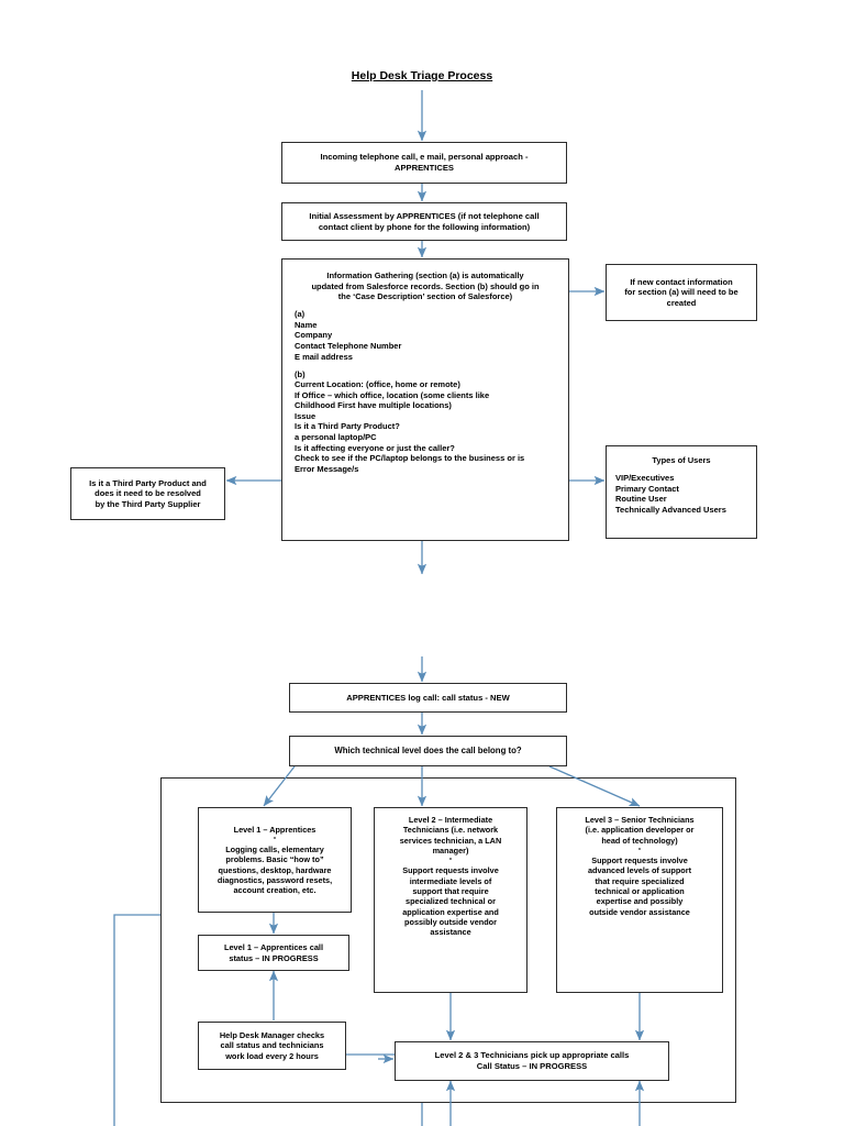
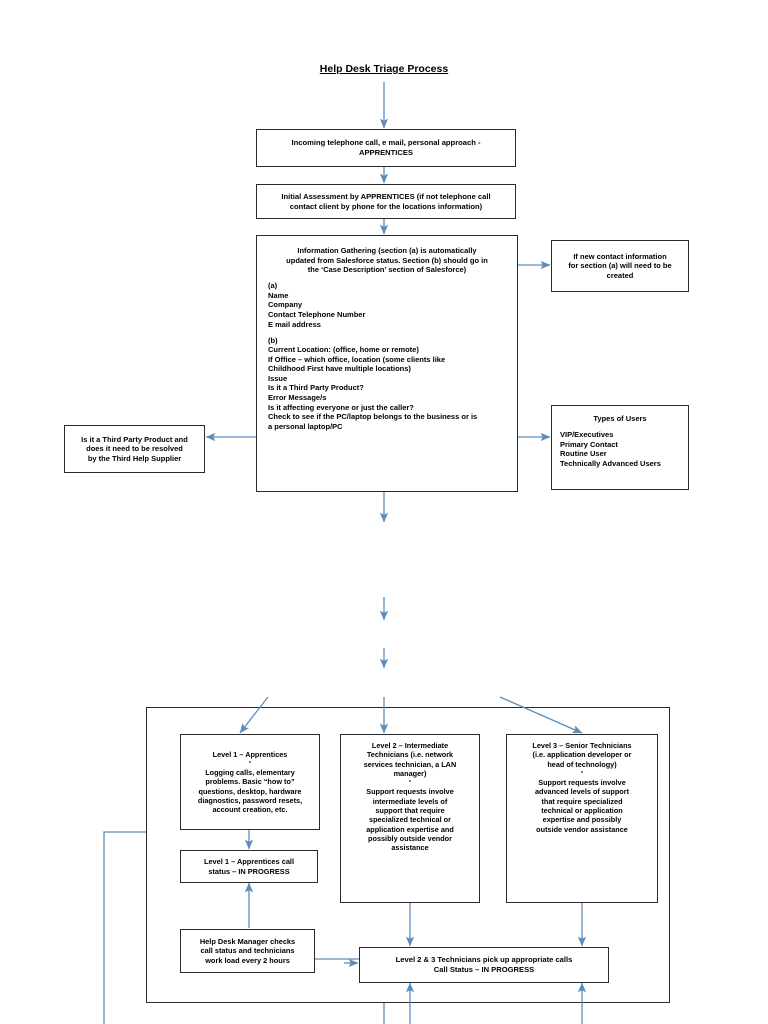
  Help Desk Triage Process
  Incoming telephone call, e mail, personal approach - APPRENTICES
  Initial Assessment by APPRENTICES (if not telephone call
- contact client by phone for the following information)
+ contact client by phone for the locations information)
  Information Gathering (section (a) is automatically
- updated from Salesforce records. Section (b) should go in
+ updated from Salesforce status. Section (b) should go in
  the ‘Case Description’ section of Salesforce)
  (a)
  Name
  Company
  Contact Telephone Number
  E mail address
  (b)
  Current Location: (office, home or remote)
  If Office – which office, location (some clients like
  Childhood First have multiple locations)
  Issue
  Is it a Third Party Product?
- a personal laptop/PC
+ Error Message/s
  Is it affecting everyone or just the caller?
  Check to see if the PC/laptop belongs to the business or is
- Error Message/s
+ a personal laptop/PC
  If new contact information
  for section (a) will need to be
  created
  Types of Users
  VIP/Executives
  Primary Contact
  Routine User
  Technically Advanced Users
  Is it a Third Party Product and
  does it need to be resolved
- by the Third Party Supplier
+ by the Third Help Supplier
- APPRENTICES log call: call status - NEW
- Which technical level does the call belong to?
  Level 1 – Apprentices
  -
  Logging calls, elementary
  problems. Basic “how to”
  questions, desktop, hardware
  diagnostics, password resets,
  account creation, etc.
  Level 2 – Intermediate
  Technicians (i.e. network
  services technician, a LAN
  manager)
  -
  Support requests involve
  intermediate levels of
  support that require
  specialized technical or
  application expertise and
  possibly outside vendor
  assistance
  Level 3 – Senior Technicians
  (i.e. application developer or
  head of technology)
  -
  Support requests involve
  advanced levels of support
  that require specialized
  technical or application
  expertise and possibly
  outside vendor assistance
  Level 1 – Apprentices call
  status – IN PROGRESS
  Help Desk Manager checks
  call status and technicians
  work load every 2 hours
  Level 2 & 3 Technicians pick up appropriate calls
  Call Status – IN PROGRESS
